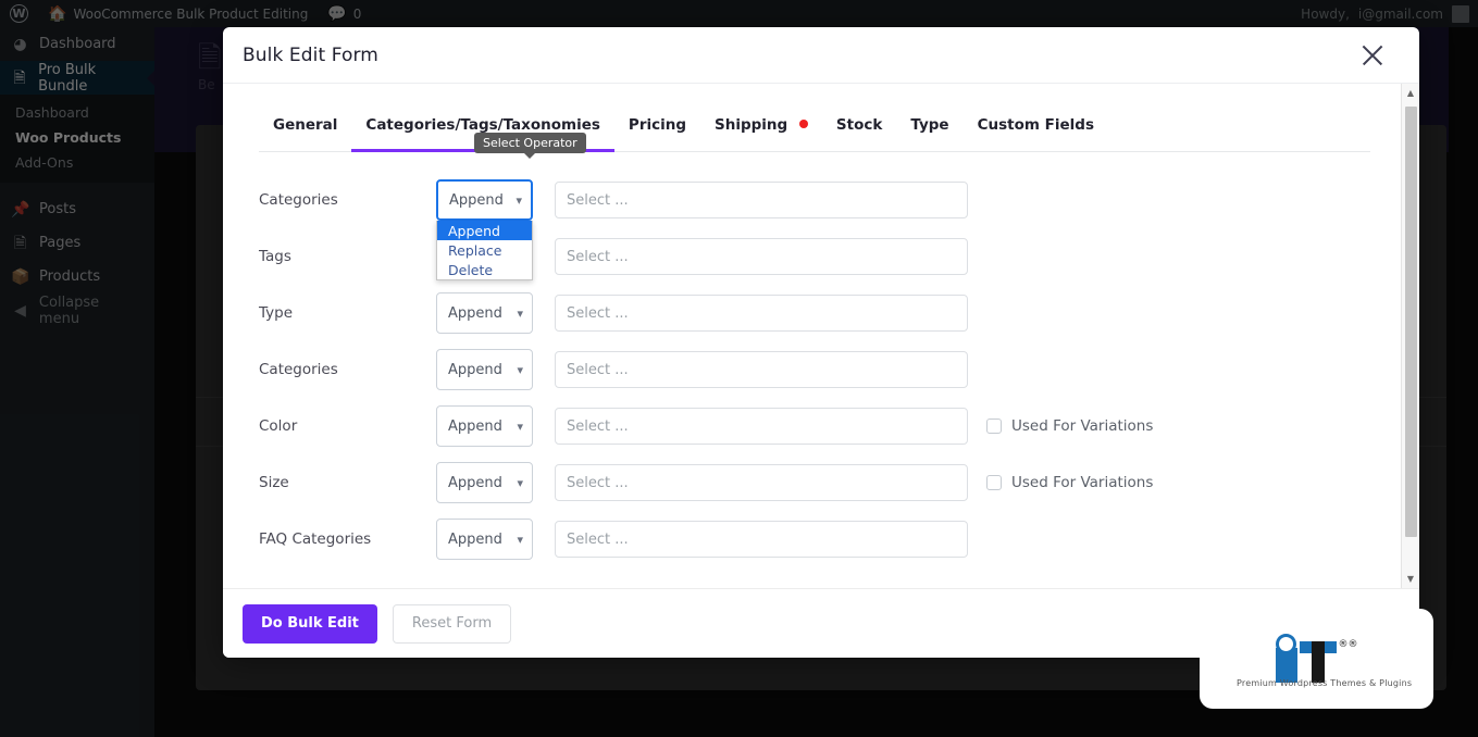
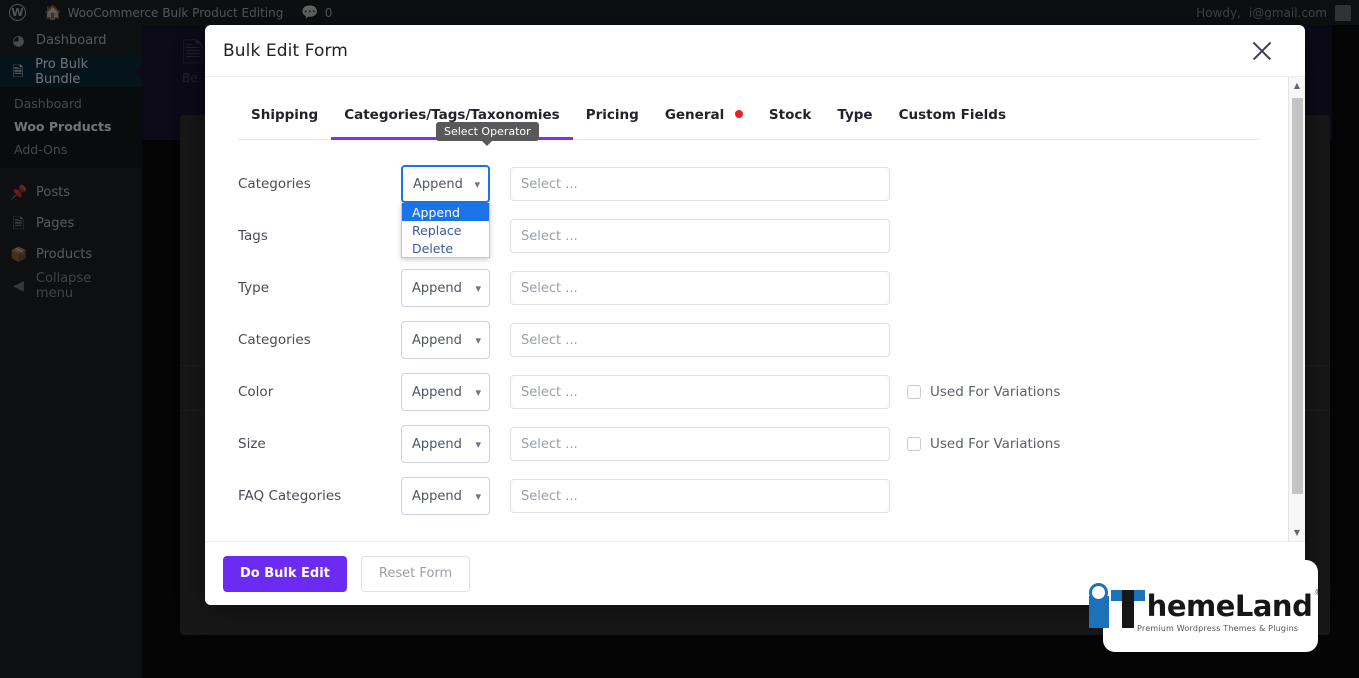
  W
  🏠
  WooCommerce Bulk Product Editing
  💬
  0
  Howdy,
  i@gmail.com
  ◕
  Dashboard
  🗎
  Pro Bulk Bundle
  Dashboard
  Woo Products
  Add-Ons
  📌
  Posts
  🗎
  Pages
  📦
  Products
  ◀
  Collapse menu
  🗎
  Bulk Edit Form
- General
+ Shipping
  Categories/Tags/Taxonomies
  Pricing
- Shipping
+ General
  Stock
  Type
  Custom Fields
  Categories
  Select Operator
  Append
  ▾
  Append
  Replace
  Delete
  Select ...
  Tags
  Select ...
  Type
  Append
  ▾
  Select ...
  Categories
  Append
  ▾
  Select ...
  Color
  Append
  ▾
  Select ...
  Used For Variations
  Size
  Append
  ▾
  Select ...
  Used For Variations
  FAQ Categories
  Append
  ▾
  Select ...
  ▲
  ▼
  Do Bulk Edit
  Reset Form
+ hemeLand
  ®®
  Premium Wordpress Themes & Plugins
